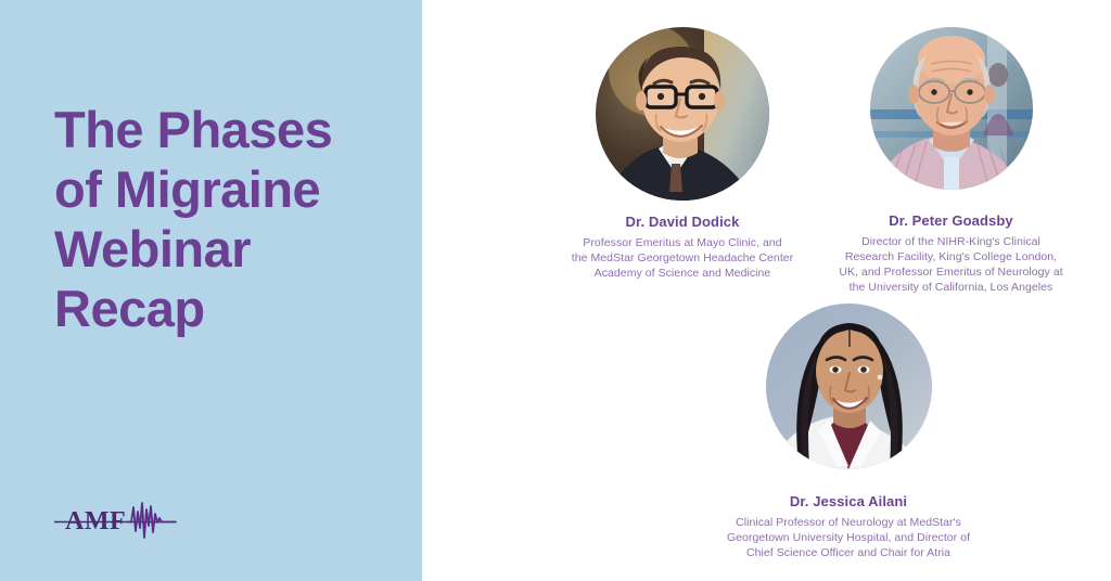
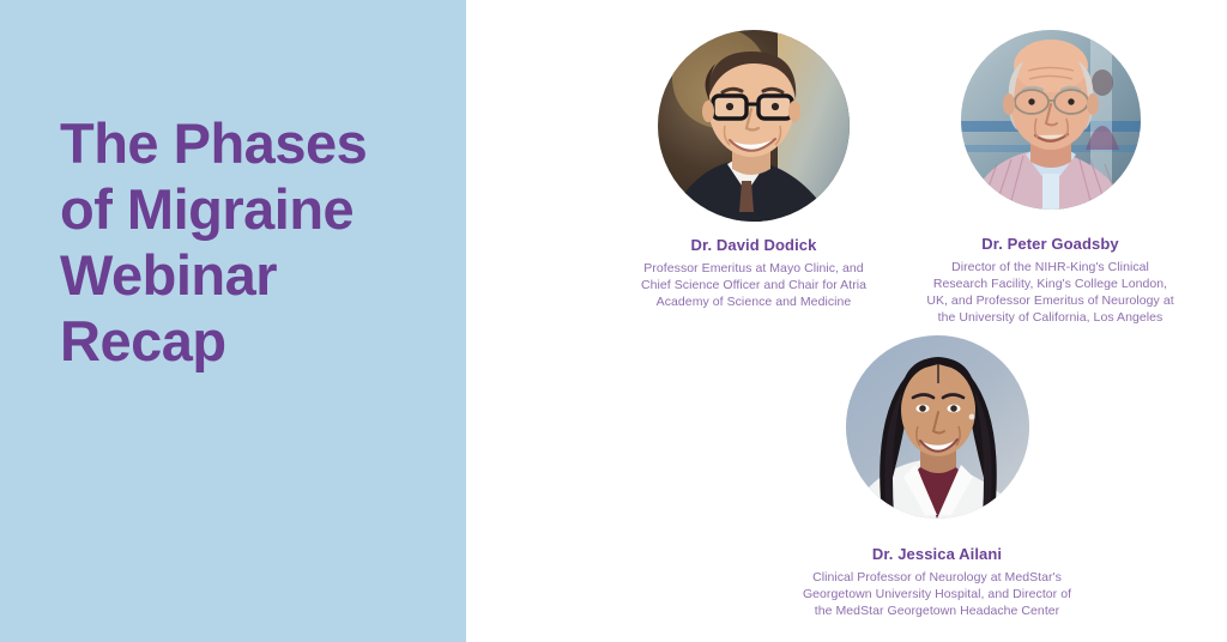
  The Phases
  of Migraine
  Webinar
  Recap
- AMF
  Dr. David Dodick
  Professor Emeritus at Mayo Clinic, and
- the MedStar Georgetown Headache Center
+ Chief Science Officer and Chair for Atria
  Academy of Science and Medicine
  Dr. Peter Goadsby
  Director of the NIHR-King's Clinical
  Research Facility, King's College London,
  UK, and Professor Emeritus of Neurology at
  the University of California, Los Angeles
  Dr. Jessica Ailani
  Clinical Professor of Neurology at MedStar's
  Georgetown University Hospital, and Director of
- Chief Science Officer and Chair for Atria
+ the MedStar Georgetown Headache Center
